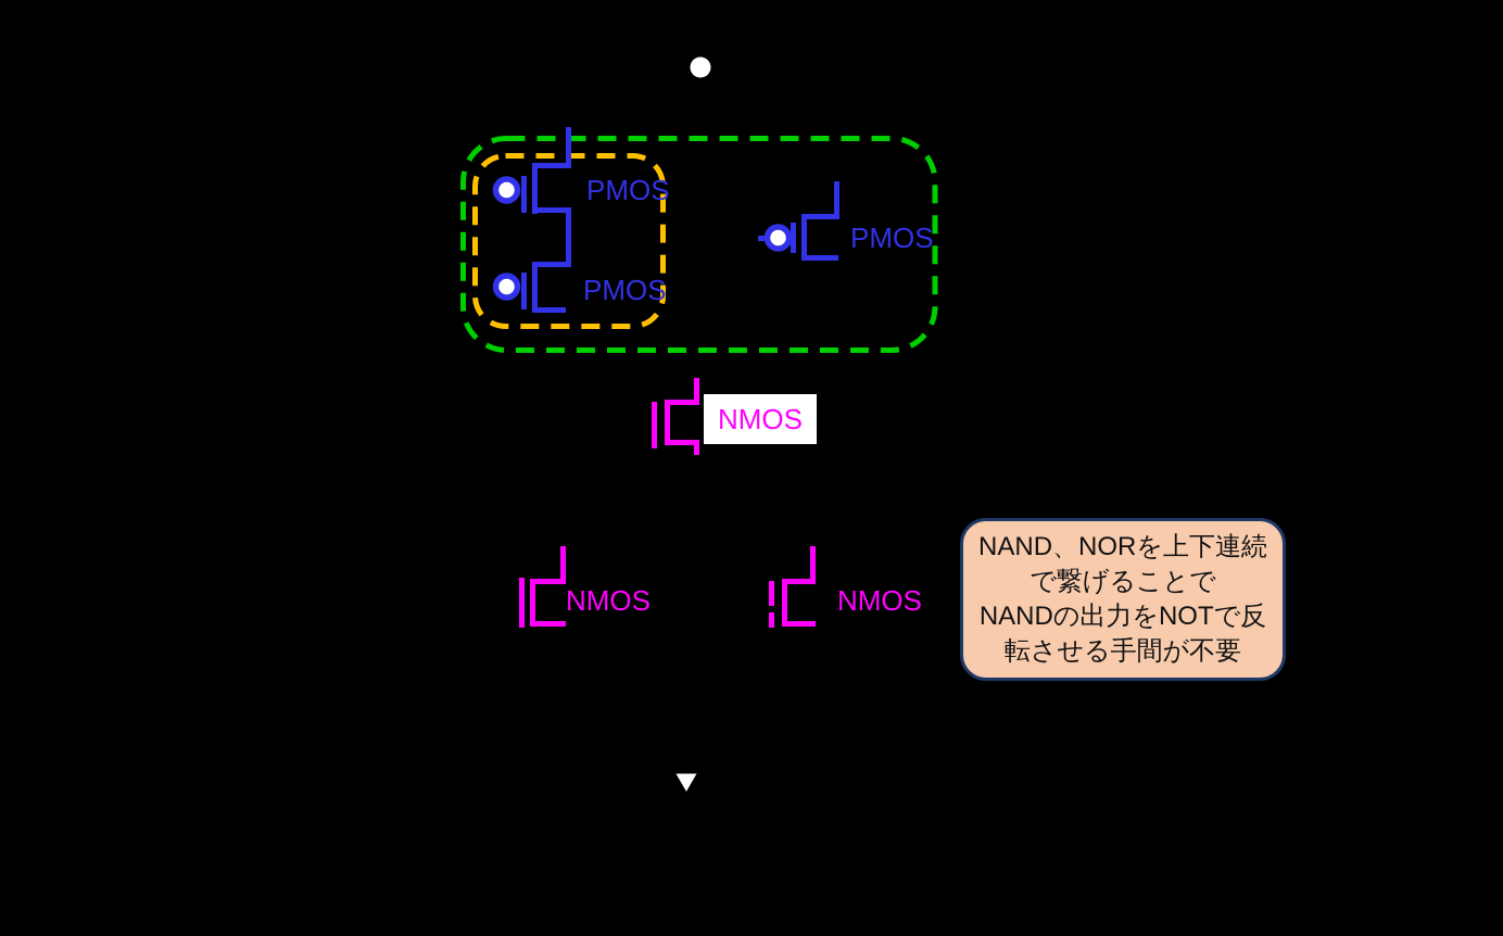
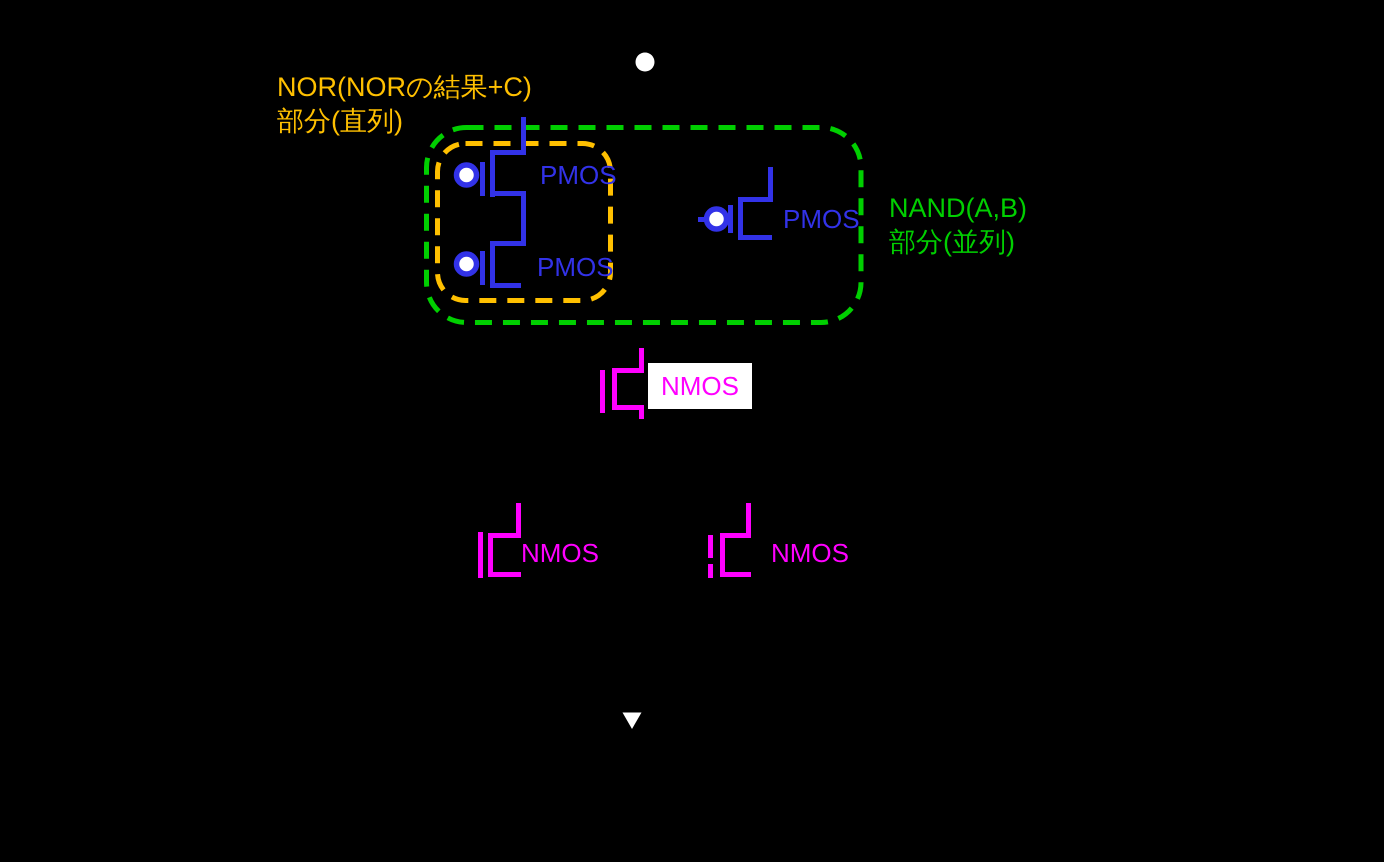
+ NOR(NORの結果+C)
+ 部分(直列)
+ NAND(A,B)
+ 部分(並列)
  PMOS
  PMOS
  PMOS
  NMOS
  NMOS
  NMOS
- NAND、NORを上下連続
- で繋げることで
- NANDの出力をNOTで反
- 転させる手間が不要
